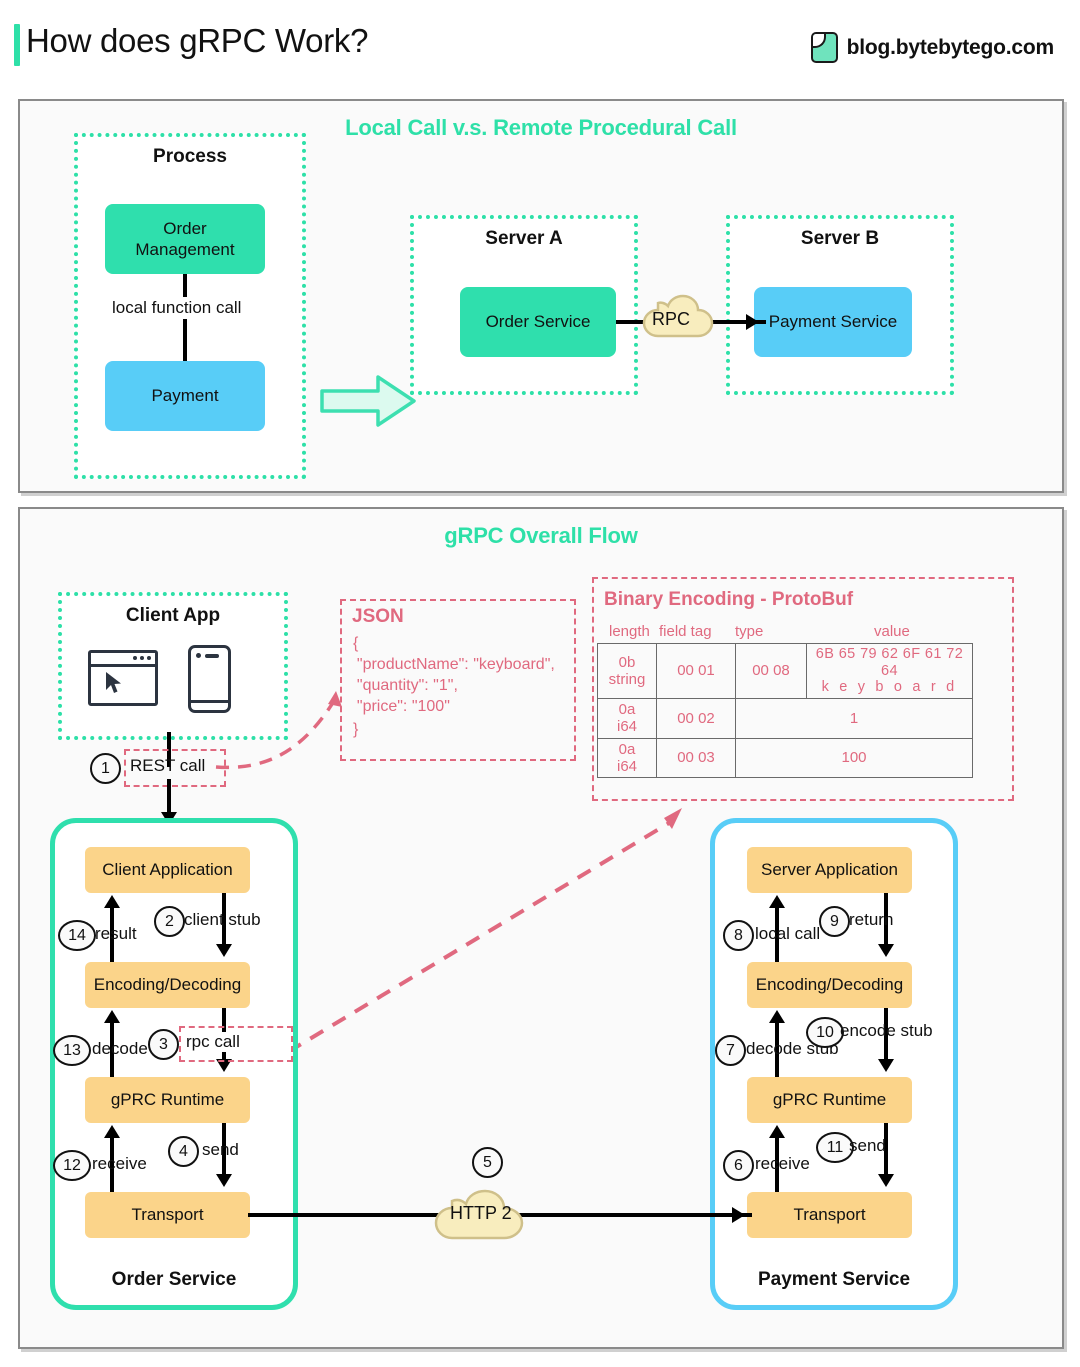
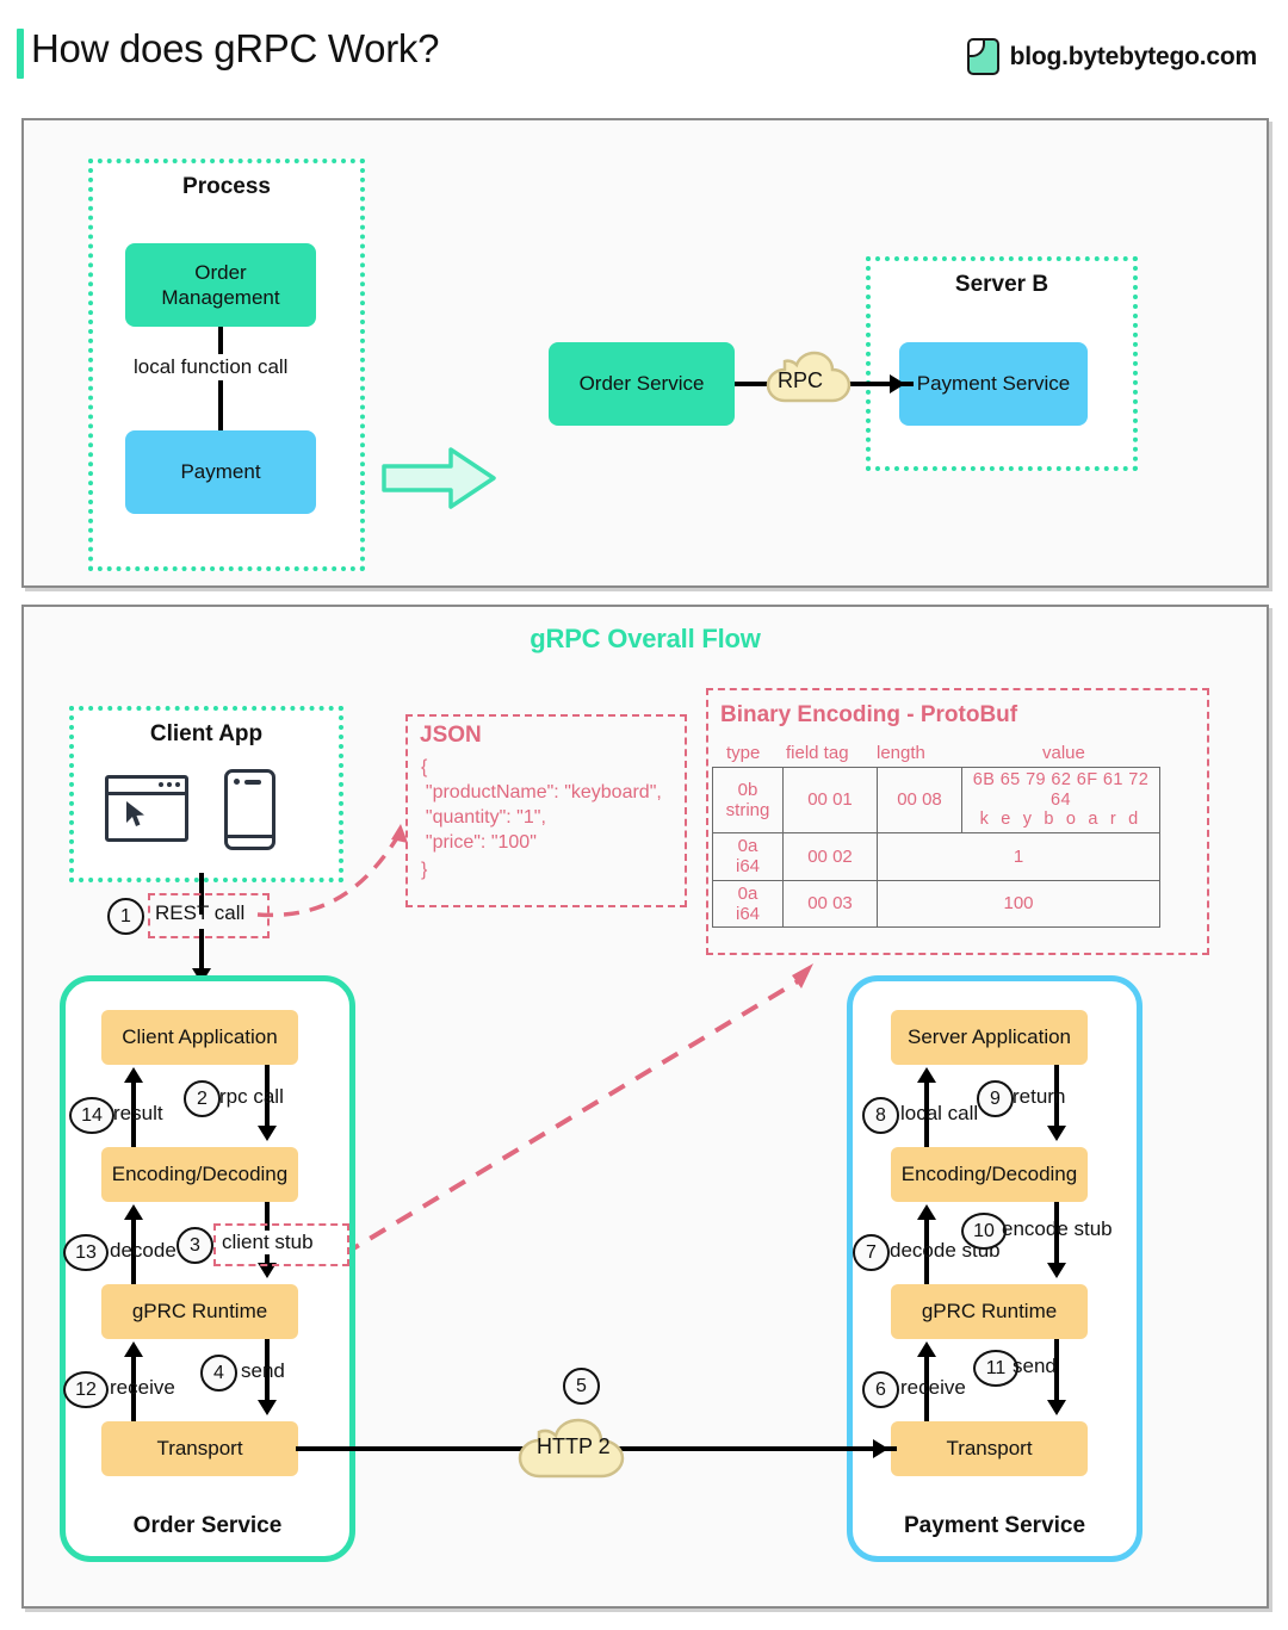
  How does gRPC Work?
  blog.bytebytego.com
- Local Call v.s. Remote Procedural Call
  Process
  Order
  Management
  local function call
  Payment
- Server A
  Order Service
  Server B
  Payment Service
  RPC
  gRPC Overall Flow
  Client App
  1
  REST call
  JSON
  {
  "productName": "keyboard",
  "quantity": "1",
  "price": "100"
  }
  Binary Encoding - ProtoBuf
- length
+ type
  field tag
- type
+ length
  value
  0bstring	00 01	00 08	6B 65 79 62 6F 61 72 64 k e y b o a r d
  0ai64	00 02	1
  0ai64	00 03	100
  Order Service
  Client Application
  Encoding/Decoding
  gPRC Runtime
  Transport
  14
  result
  2
- client stub
+ rpc call
  13
  decode
  3
- rpc call
+ client stub
  12
  receive
  4
  send
  Payment Service
  Server Application
  Encoding/Decoding
  gPRC Runtime
  Transport
  8
  local call
  9
  return
  7
  decode stub
  10
  encode stub
  6
  receive
  11
  send
  HTTP 2
  5
